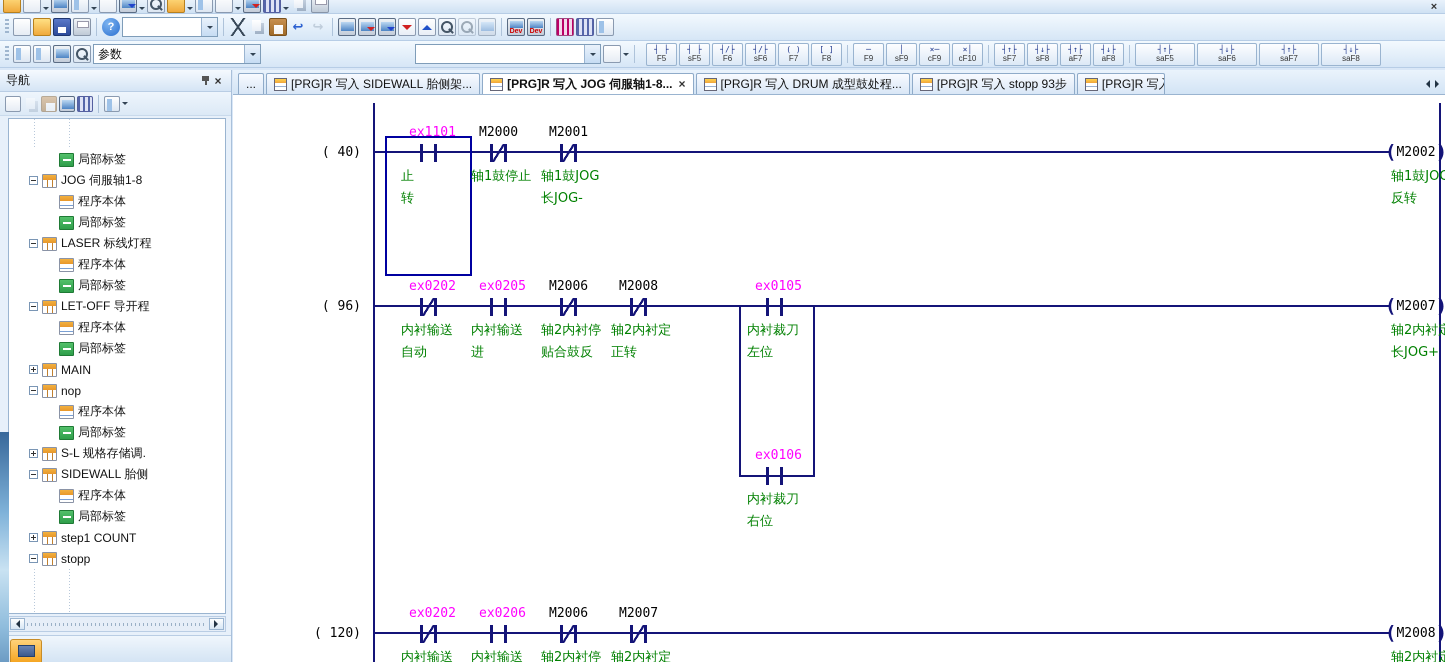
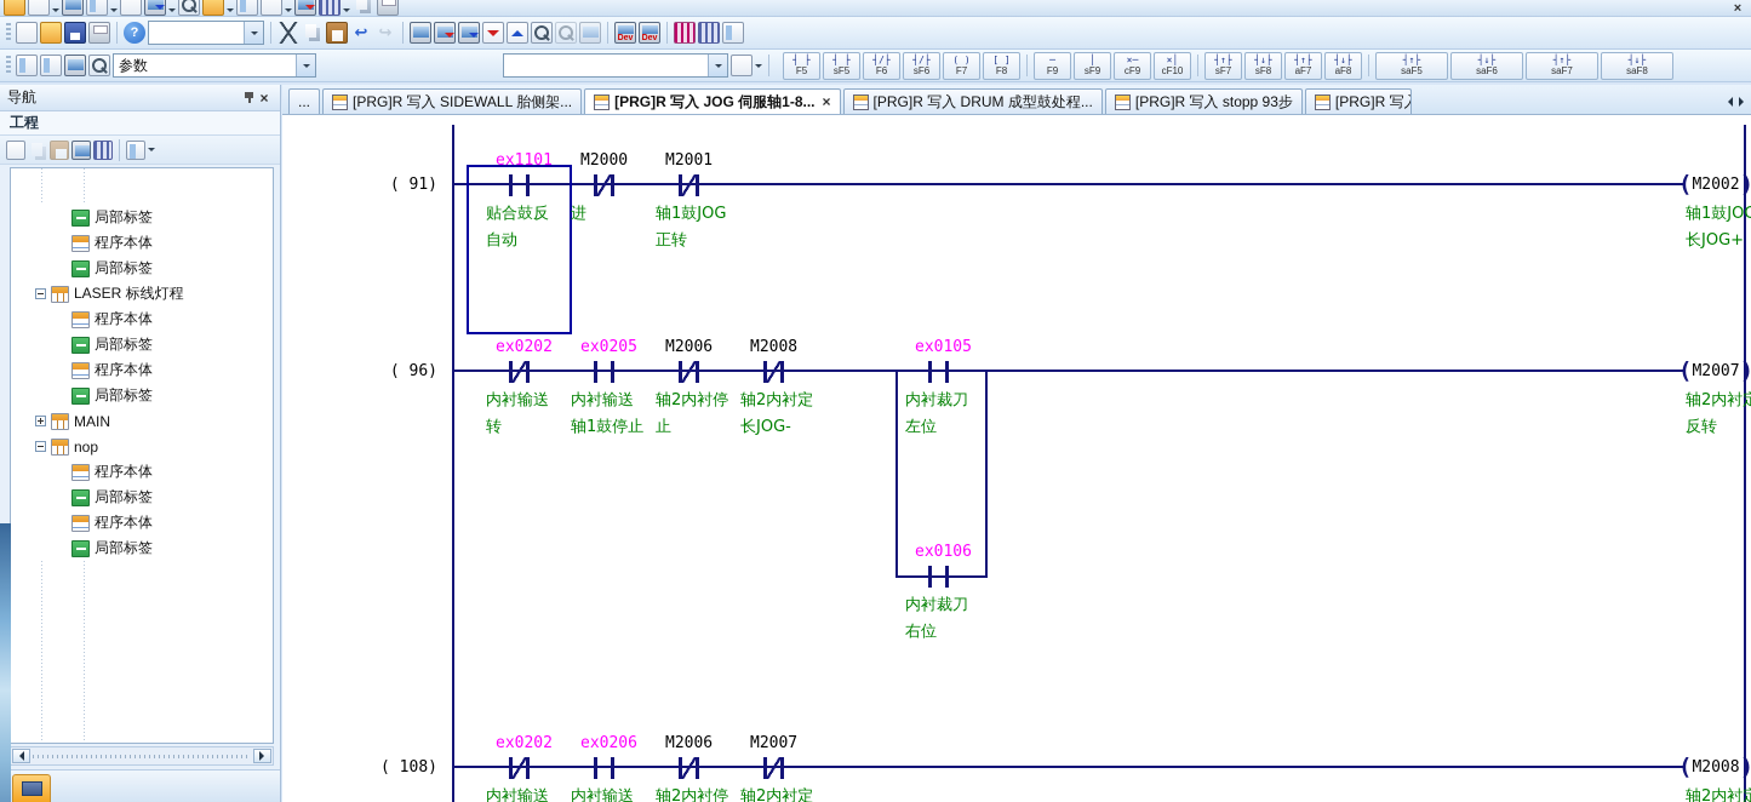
  ×
  ?
  ↩
  ↪
  参数
  ┤ ├
  F5
  ┤ ├
  sF5
  ┤/├
  F6
  ┤/├
  sF6
  ( )
  F7
  [ ]
  F8
  ─
  F9
  │
  sF9
  ×─
  cF9
  ×│
  cF10
  ┤↑├
  sF7
  ┤↓├
  sF8
  ┤↑├
  aF7
  ┤↓├
  aF8
  ┤↑├
  saF5
  ┤↓├
  saF6
  ┤↑├
  saF7
  ┤↓├
  saF8
  导航
  ×
+ 工程
  局部标签
- JOG 伺服轴1-8
  程序本体
  局部标签
  LASER 标线灯程
  程序本体
  局部标签
- LET-OFF 导开程
  程序本体
  局部标签
  MAIN
  nop
  程序本体
  局部标签
- S-L 规格存储调.
- SIDEWALL 胎侧
  程序本体
  局部标签
- step1 COUNT
- stopp
  ...
  [PRG]R 写入 SIDEWALL 胎侧架...
  [PRG]R 写入 JOG 伺服轴1-8...
  ×
  [PRG]R 写入 DRUM 成型鼓处程...
  [PRG]R 写入 stopp 93步
  [PRG]R 写
- ( 40)
+ ( 91)
  ex1101
- 止
+ 贴合鼓反
- 转
+ 自动
  M2000
- 轴1鼓停止
+ 进
  M2001
  轴1鼓JOG
- 长JOG-
+ 正转
  (
  M2002
  )
  轴1鼓JOG
- 反转
+ 长JOG+
  ( 96)
  ex0202
  内衬输送
- 自动
+ 转
  ex0205
  内衬输送
- 进
+ 轴1鼓停止
  M2006
  轴2内衬停
- 贴合鼓反
+ 止
  M2008
  轴2内衬定
- 正转
+ 长JOG-
  ex0105
  内衬裁刀
  左位
  ex0106
  内衬裁刀
  右位
  (
  M2007
  )
  轴2内衬
- 长JOG+
+ 反转
- ( 120)
+ ( 108)
  ex0202
  内衬输送
  ex0206
  内衬输送
  M2006
  轴2内衬停
  M2007
  轴2内衬定
  (
  M2008
  )
  轴2内衬
